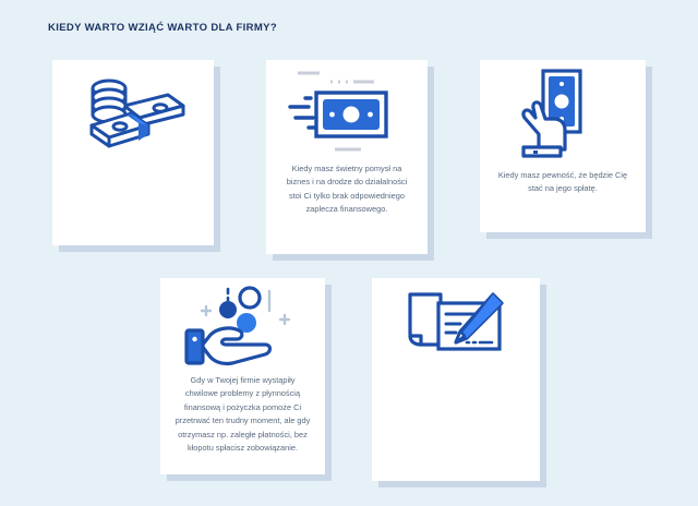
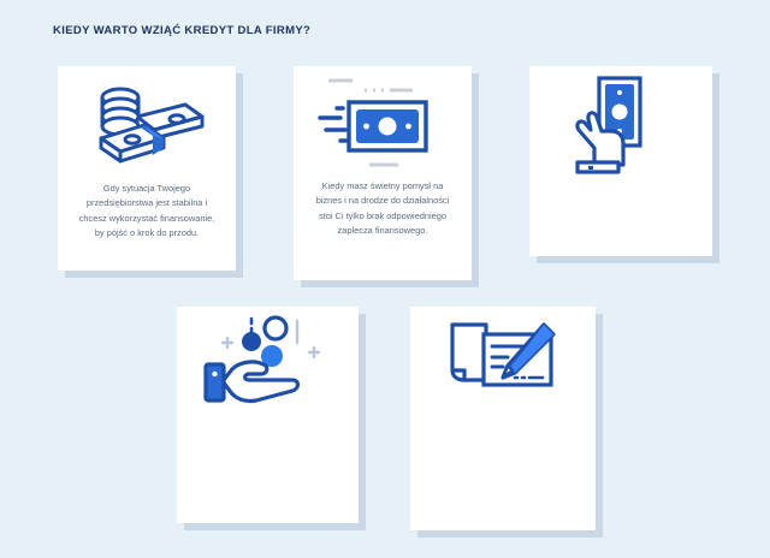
- KIEDY WARTO WZIĄĆ WARTO DLA FIRMY?
+ KIEDY WARTO WZIĄĆ KREDYT DLA FIRMY?
+ Gdy sytuacja Twojego przedsiębiorstwa jest stabilna i chcesz wykorzystać finansowanie, by pójść o krok do przodu.
  Kiedy masz świetny pomysł na biznes i na drodze do działalności stoi Ci tylko brak odpowiedniego zaplecza finansowego.
- Kiedy masz pewność, że będzie Cię stać na jego spłatę.
- Gdy w Twojej firmie wystąpiły chwilowe problemy z płynnością finansową i pożyczka pomoże Ci przetrwać ten trudny moment, ale gdy otrzymasz np. zaległe płatności, bez kłopotu spłacisz zobowiązanie.
